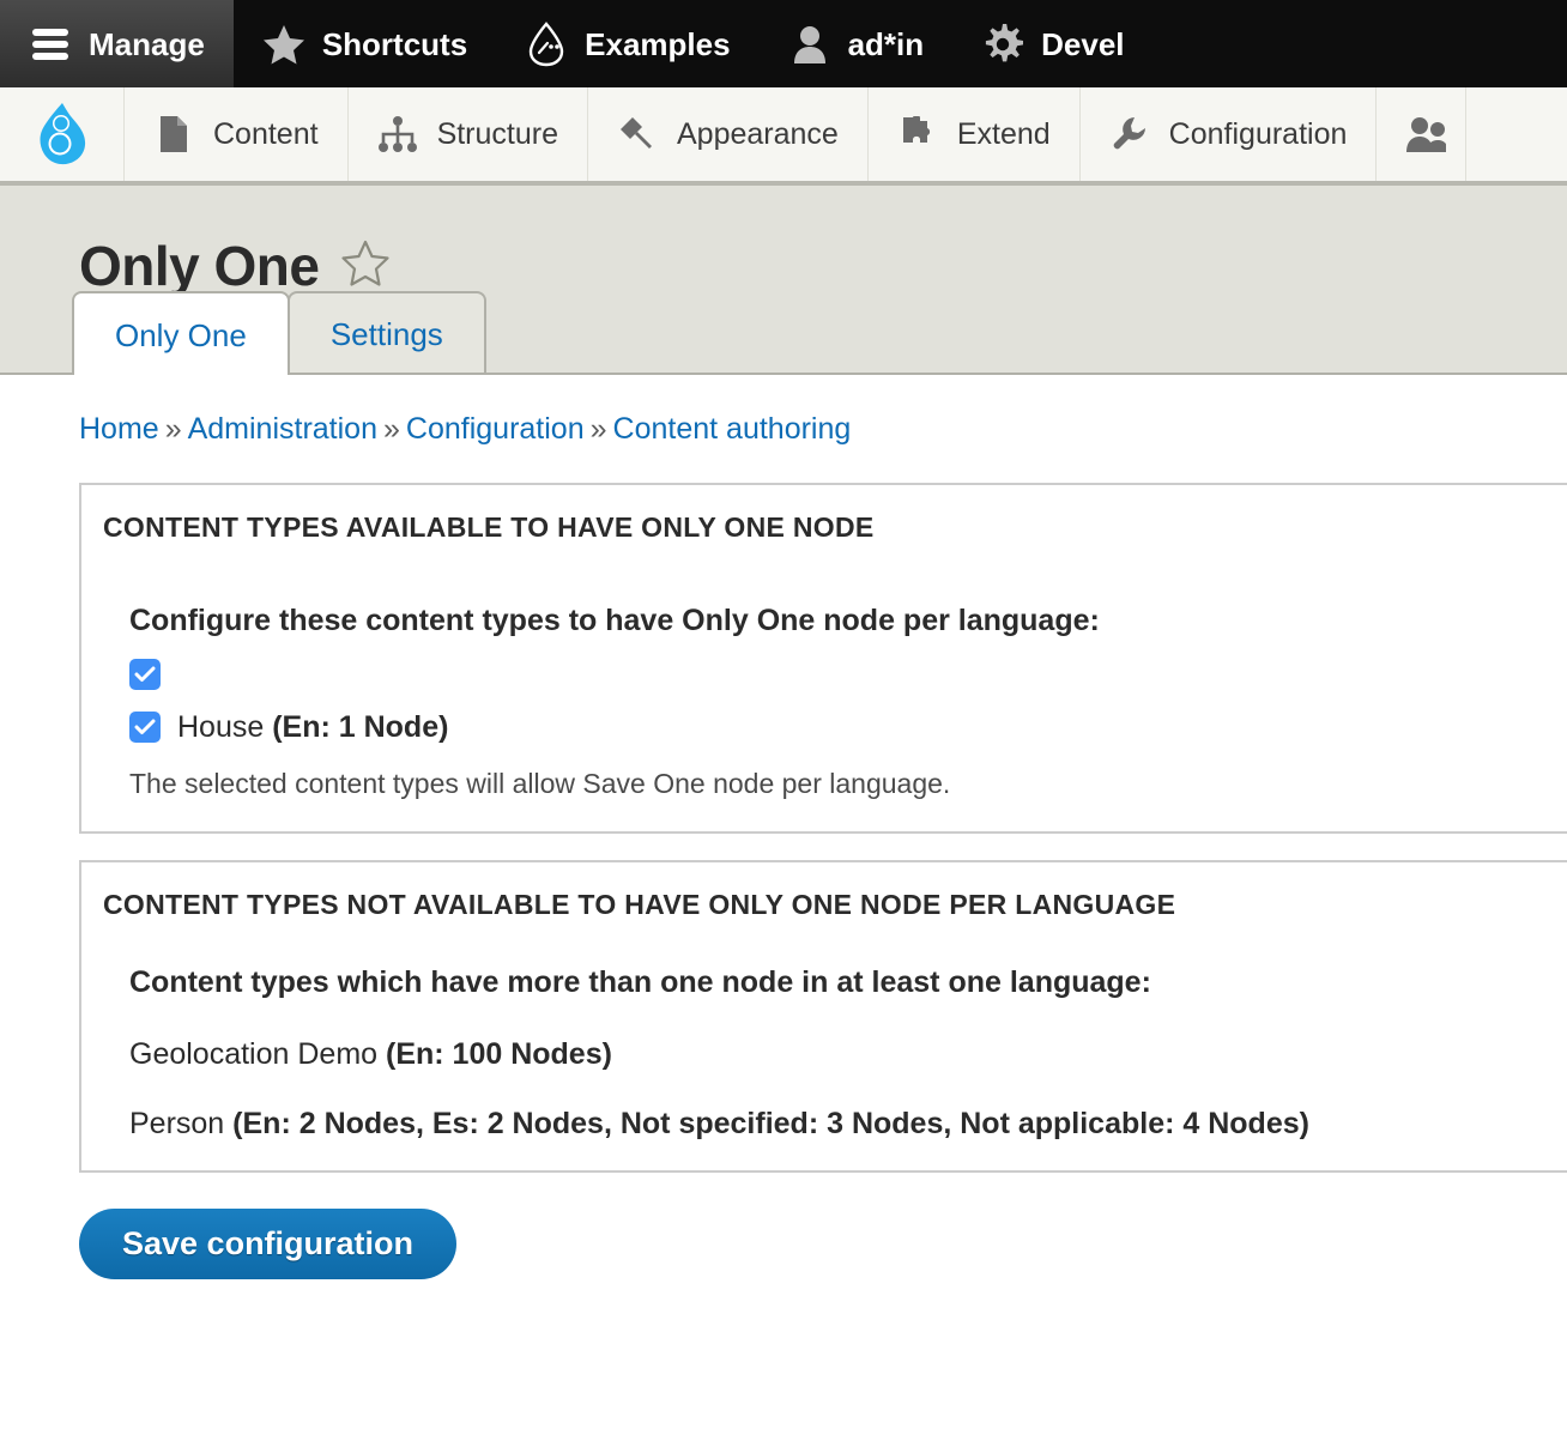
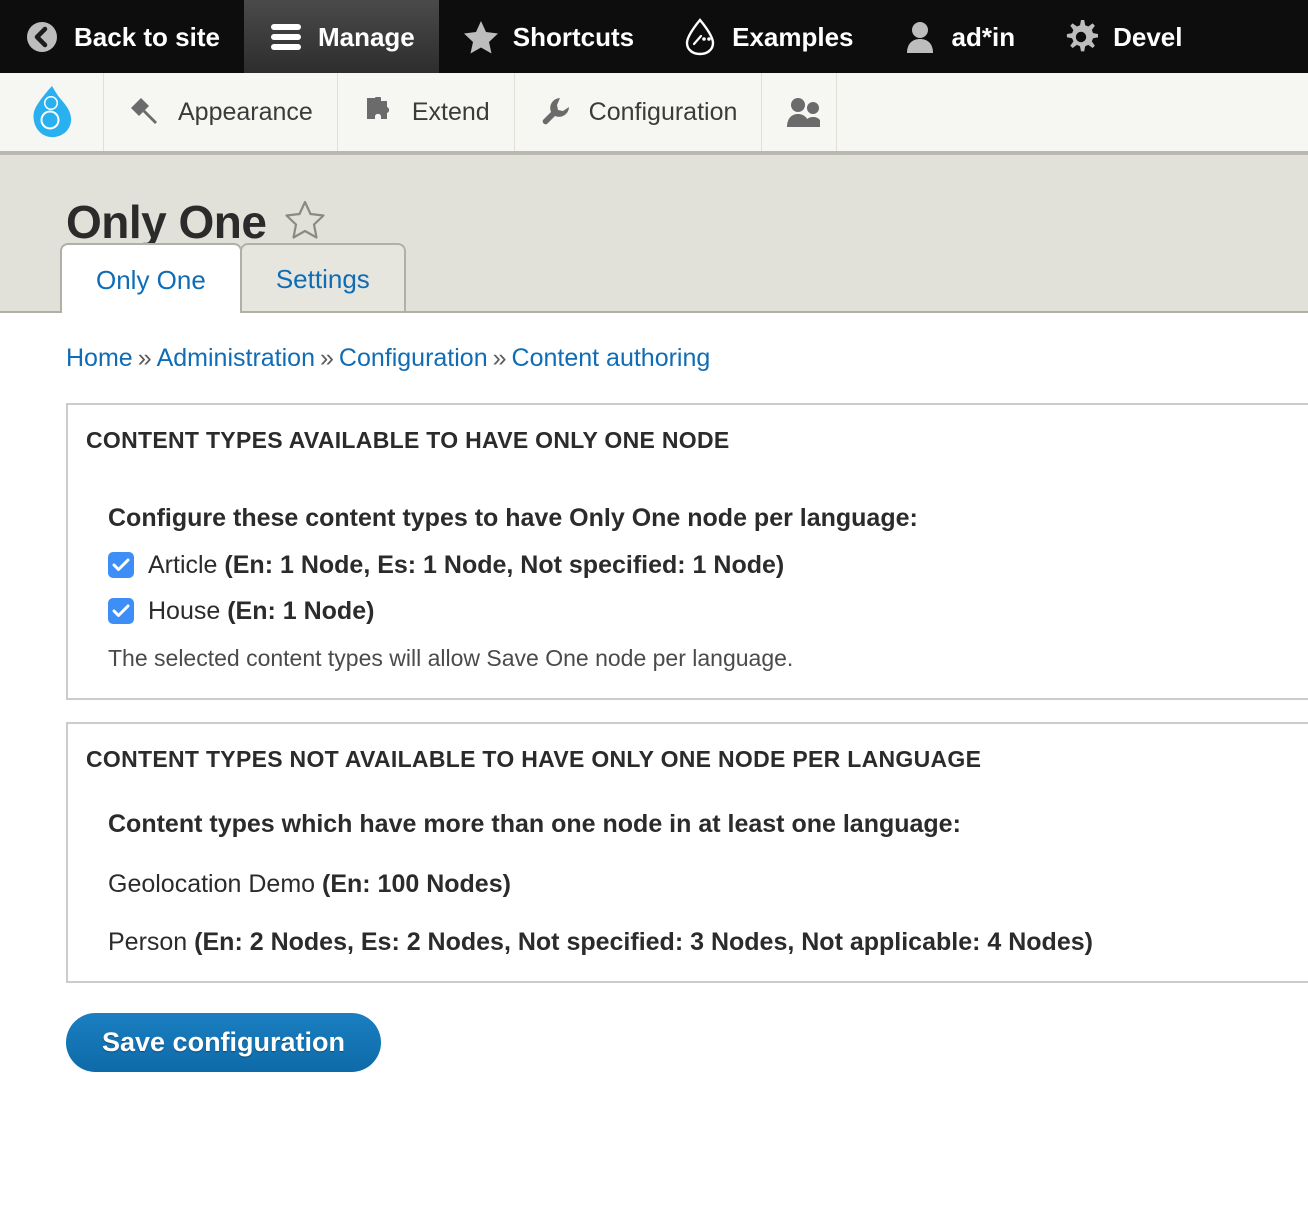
+ Back to site
  Manage
  Shortcuts
  Examples
  ad*in
  Devel
- Content
- Structure
  Appearance
  Extend
  Configuration
  Only One
  Only One
  Settings
  Home » Administration » Configuration » Content authoring
  CONTENT TYPES AVAILABLE TO HAVE ONLY ONE NODE
  Configure these content types to have Only One node per language:
+ Article (En: 1 Node, Es: 1 Node, Not specified: 1 Node)
  House (En: 1 Node)
  The selected content types will allow Save One node per language.
  CONTENT TYPES NOT AVAILABLE TO HAVE ONLY ONE NODE PER LANGUAGE
  Content types which have more than one node in at least one language:
  Geolocation Demo (En: 100 Nodes)
  Person (En: 2 Nodes, Es: 2 Nodes, Not specified: 3 Nodes, Not applicable: 4 Nodes)
  Save configuration
